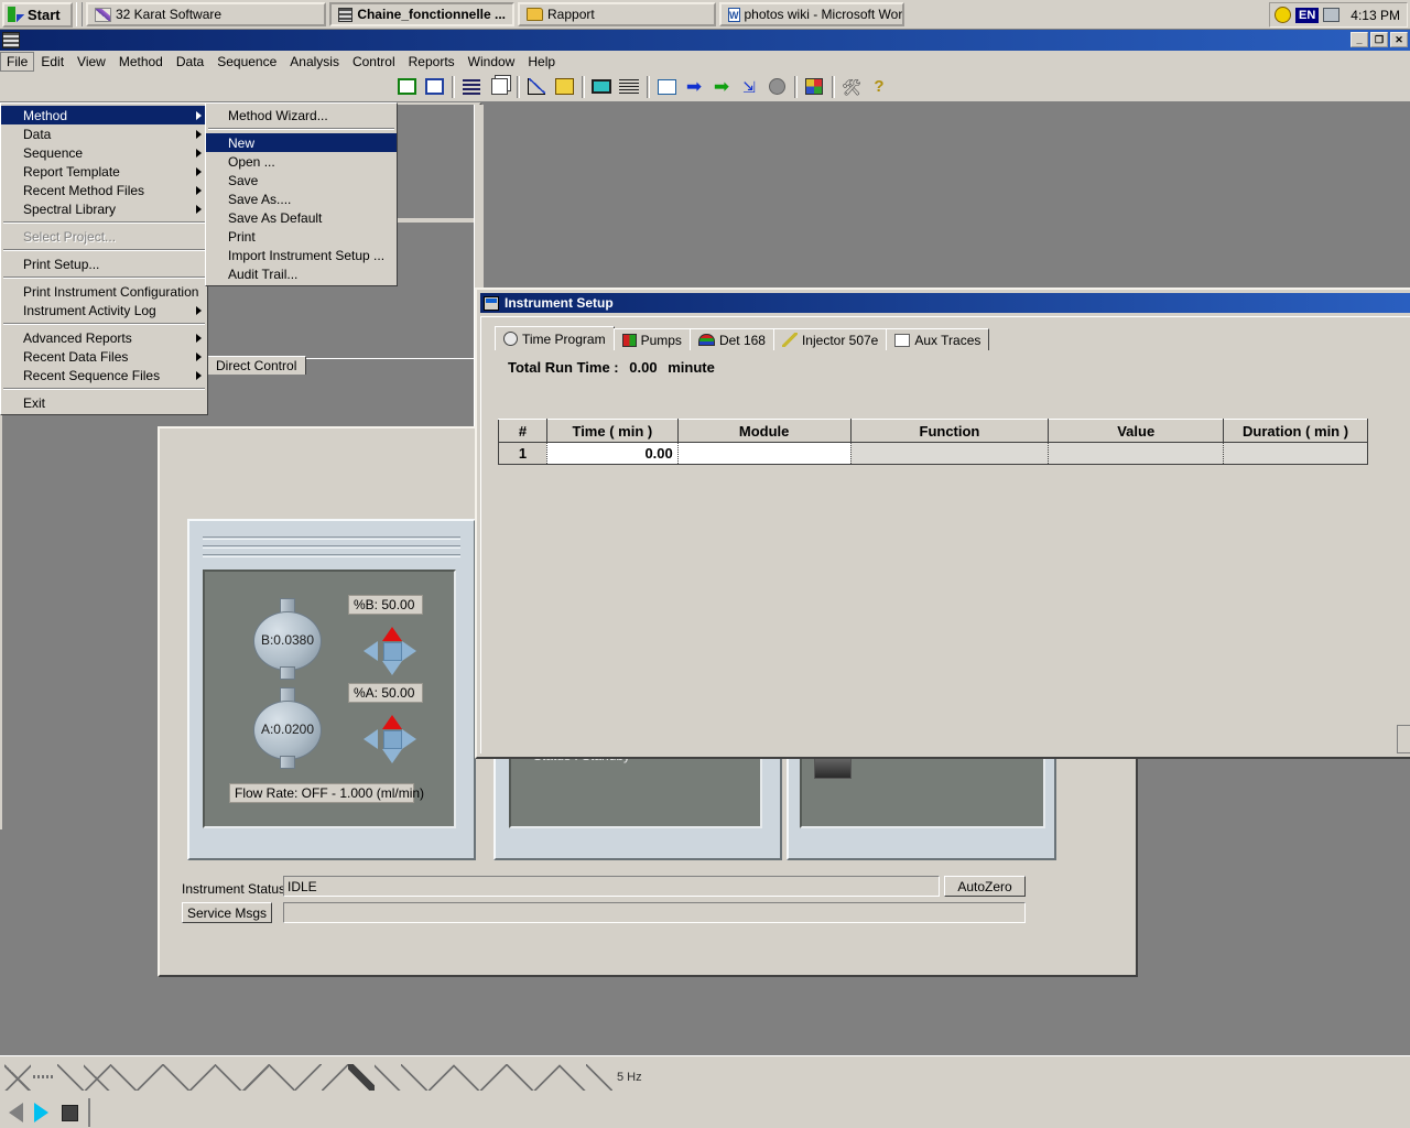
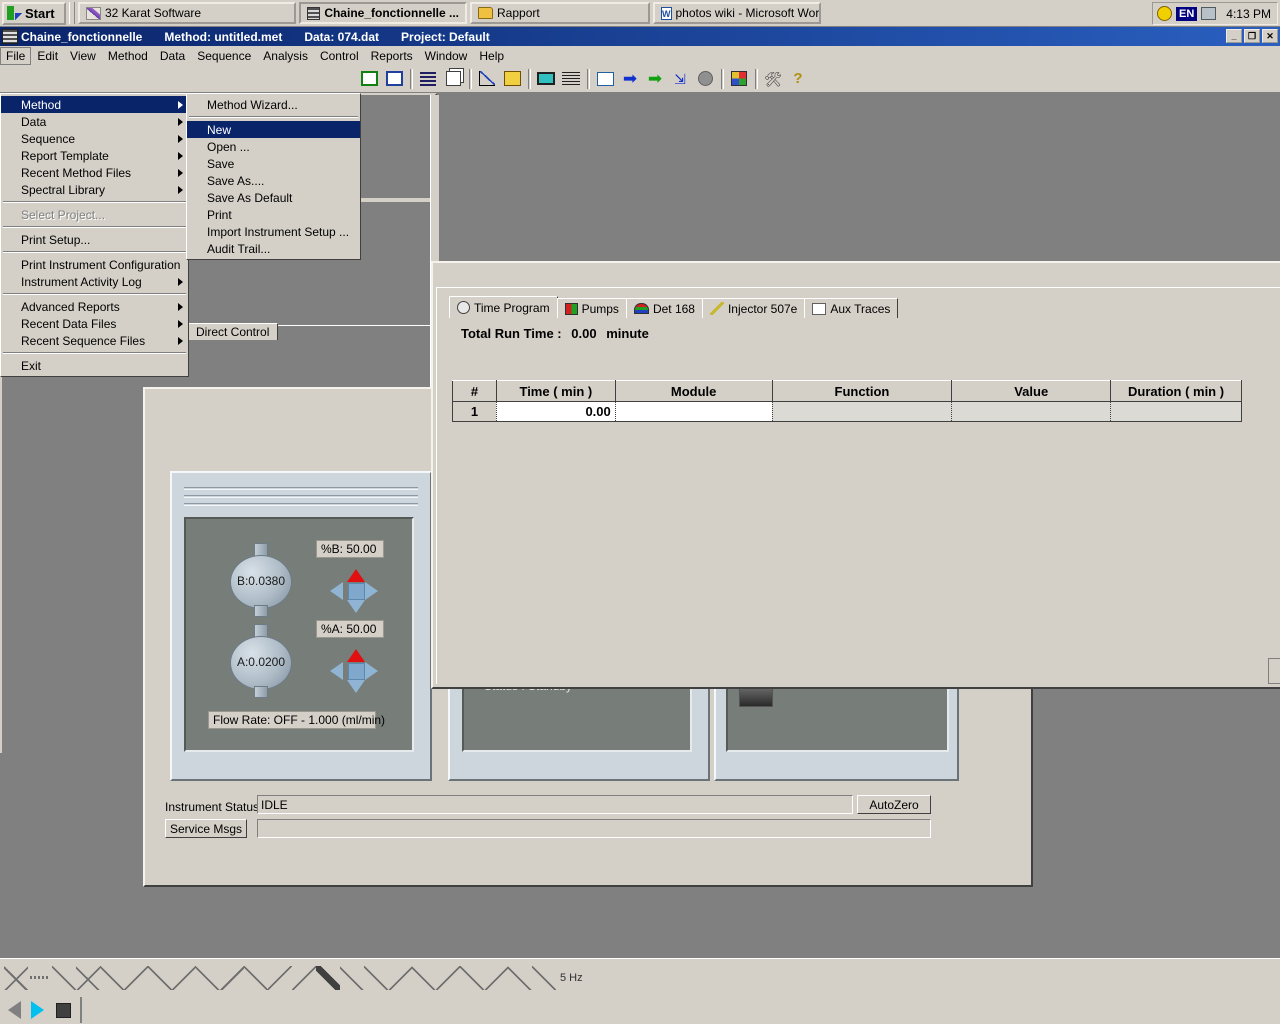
  Start
  32 Karat Software
  Chaine_fonctionnelle ...
  Rapport
  W
  photos wiki - Microsoft Wor
  EN
  4:13 PM
+ Chaine_fonctionnelle
+ Method: untitled.met
+ Data: 074.dat
+ Project: Default
  _
  ❐
  ✕
  File
  Edit
  View
  Method
  Data
  Sequence
  Analysis
  Control
  Reports
  Window
  Help
  ➡
  ➡
  ⇲
  🛠
  ?
  Direct Control
  B:0.0380
  %B: 50.00
  A:0.0200
  %A: 50.00
  Flow Rate: OFF - 1.000 (ml/min)
  Instrument Statu
  IDLE
  AutoZero
  Service Msgs
- Instrument Setup
  Time Program
  Pumps
  Det 168
  Injector 507e
  Aux Traces
  Total Run Time : 0.00 minute
  #	Time ( min )	Module	Function	Value	Duration ( min )
  1	0.00
  5 Hz
  Method
  Data
  Sequence
  Report Template
  Recent Method Files
  Spectral Library
  Select Project...
  Print Setup...
  Print Instrument Configuration
  Instrument Activity Log
  Advanced Reports
  Recent Data Files
  Recent Sequence Files
  Exit
  Method Wizard...
  New
  Open ...
  Save
  Save As....
  Save As Default
  Print
  Import Instrument Setup ...
  Audit Trail...
